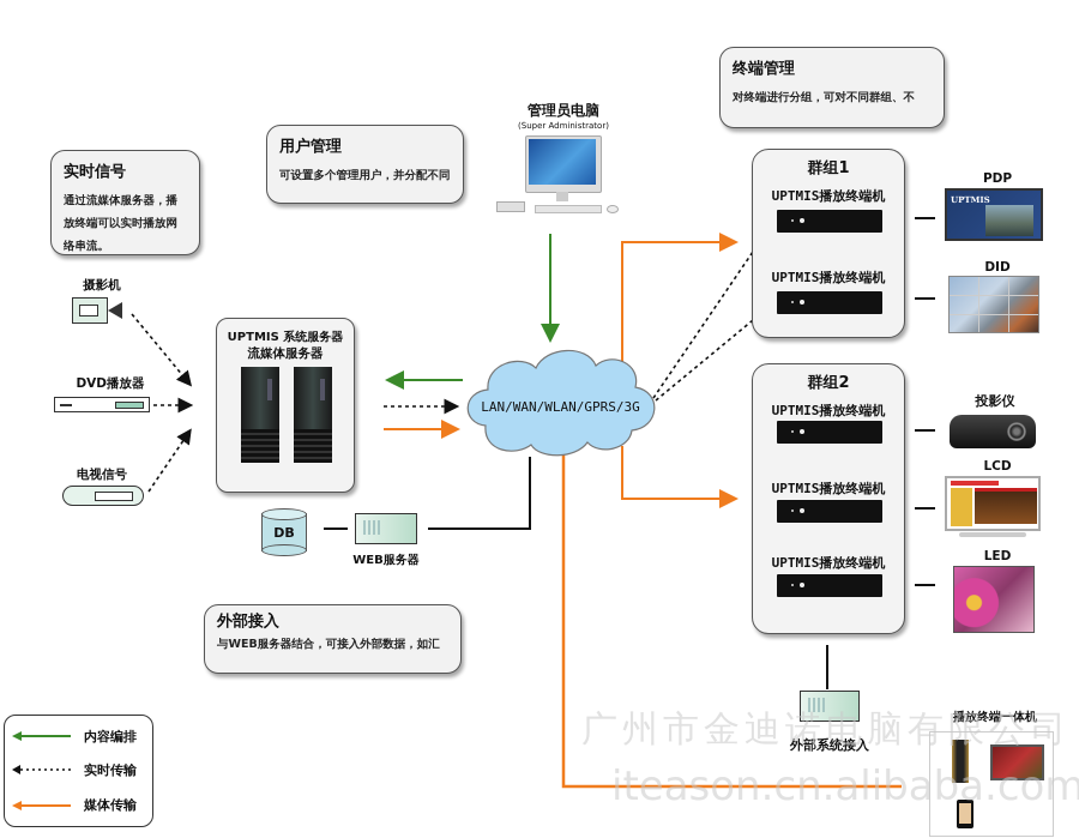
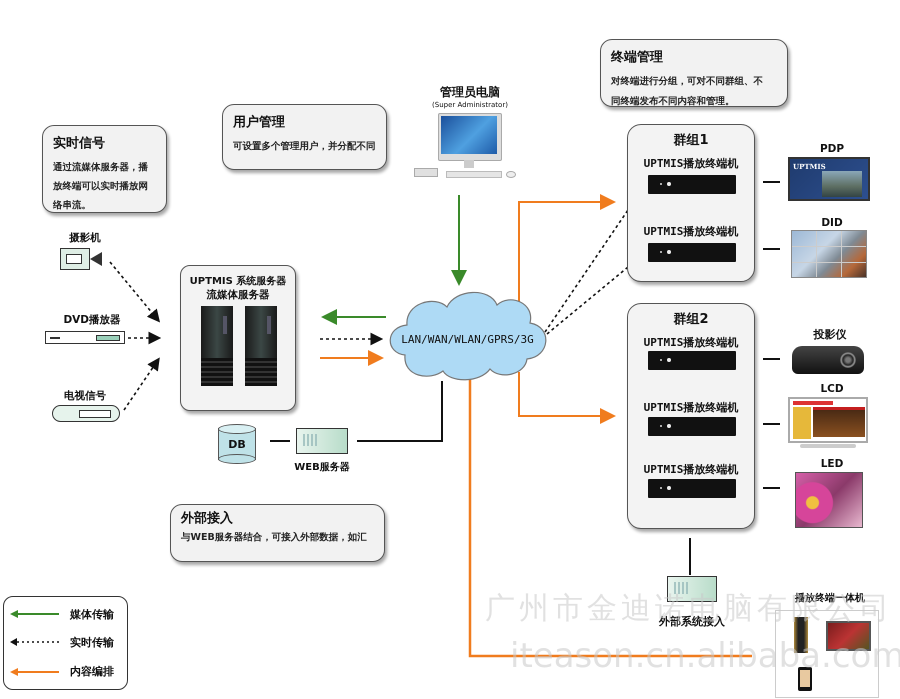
  实时信号
  通过流媒体服务器，播
  放终端可以实时播放网
  络串流。
  用户管理
  可设置多个管理用户，并分配不同
  终端管理
  对终端进行分组，可对不同群组、不
+ 同终端发布不同内容和管理。
  外部接入
  与WEB服务器结合，可接入外部数据，如汇
  管理员电脑
  (Super Administrator)
  摄影机
  DVD播放器
  电视信号
  UPTMIS 系统服务器
  流媒体服务器
  LAN/WAN/WLAN/GPRS/3G
  DB
  WEB服务器
  群组1
  UPTMIS播放终端机
  UPTMIS播放终端机
  群组2
  UPTMIS播放终端机
  UPTMIS播放终端机
  UPTMIS播放终端机
  PDP
  UPTMIS
  DID
  投影仪
  LCD
  LED
  外部系统接入
  播放终端一体机
- 内容编排
+ 媒体传输
  实时传输
- 媒体传输
+ 内容编排
  广州市金迪诺电脑有限公司
  iteason.cn.alibaba.com
